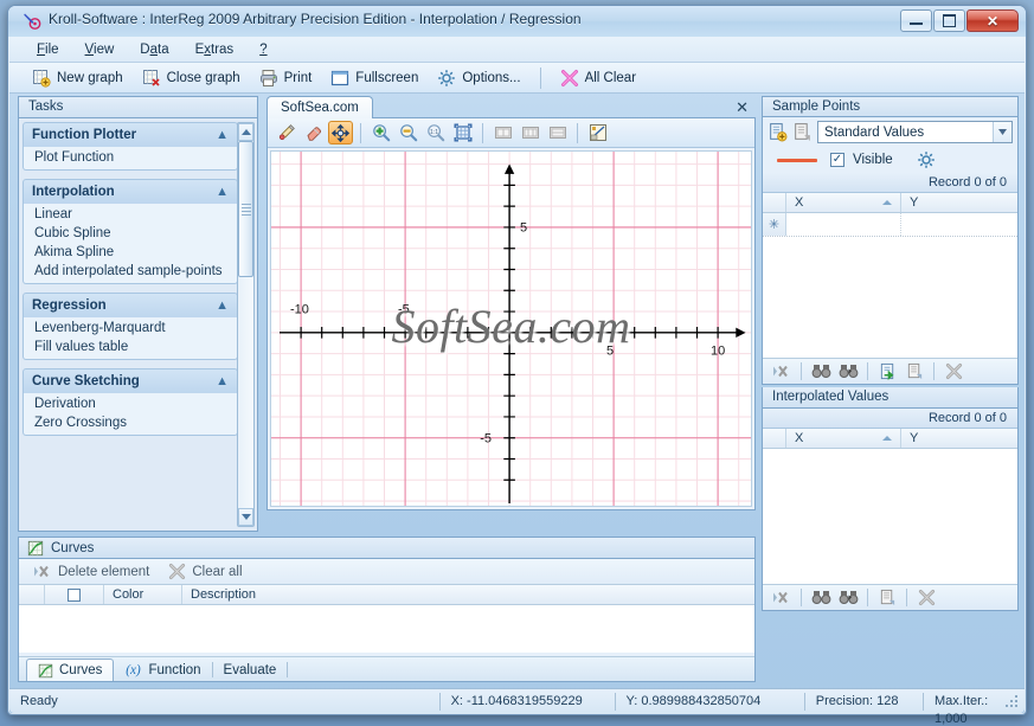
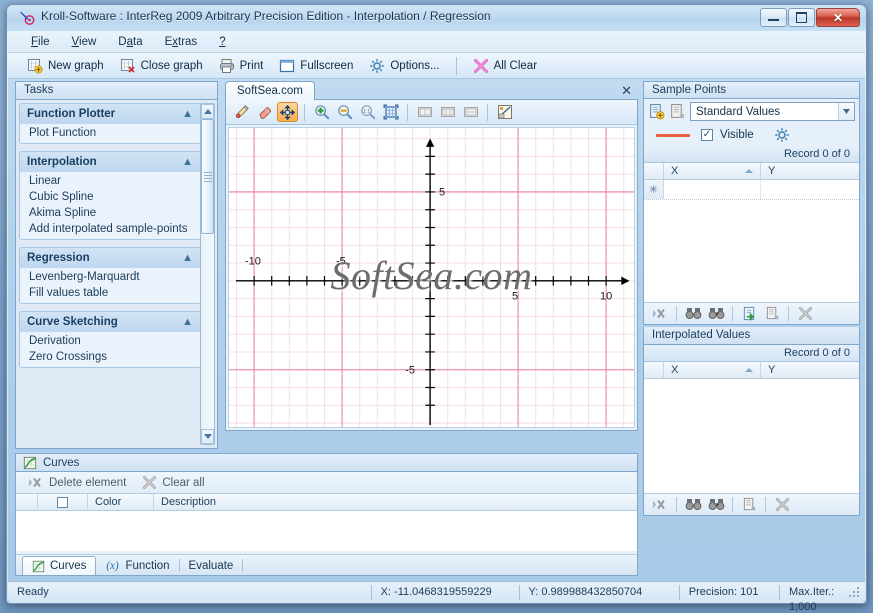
  Kroll-Software : InterReg 2009 Arbitrary Precision Edition - Interpolation / Regression
  ✕
  File
  View
  Data
  Extras
  ?
  New graph
  Close graph
  Print
  Fullscreen
  Options...
  All Clear
  Tasks
  Function Plotter
  ▲
  Plot Function
  Interpolation
  ▲
  Linear
  Cubic Spline
  Akima Spline
  Add interpolated sample-points
  Regression
  ▲
  Levenberg-Marquardt
  Fill values table
  Curve Sketching
  ▲
  Derivation
  Zero Crossings
  SoftSea.com
  ✕
  -10
  -5
  5
  10
  5
  -5
  SoftSea.com
  Sample Points
  Standard Values
  ✓
  Visible
  Record 0 of 0
  X
  Y
  ✳
  Interpolated Values
  Record 0 of 0
  X
  Y
  Curves
  Delete element
  Clear all
  Color
  Description
  Curves
  (x)
  Function
  Evaluate
  Ready
  X: -11.0468319559229
  Y: 0.989988432850704
- Precision: 128
+ Precision: 101
  Max.Iter.: 1,000
